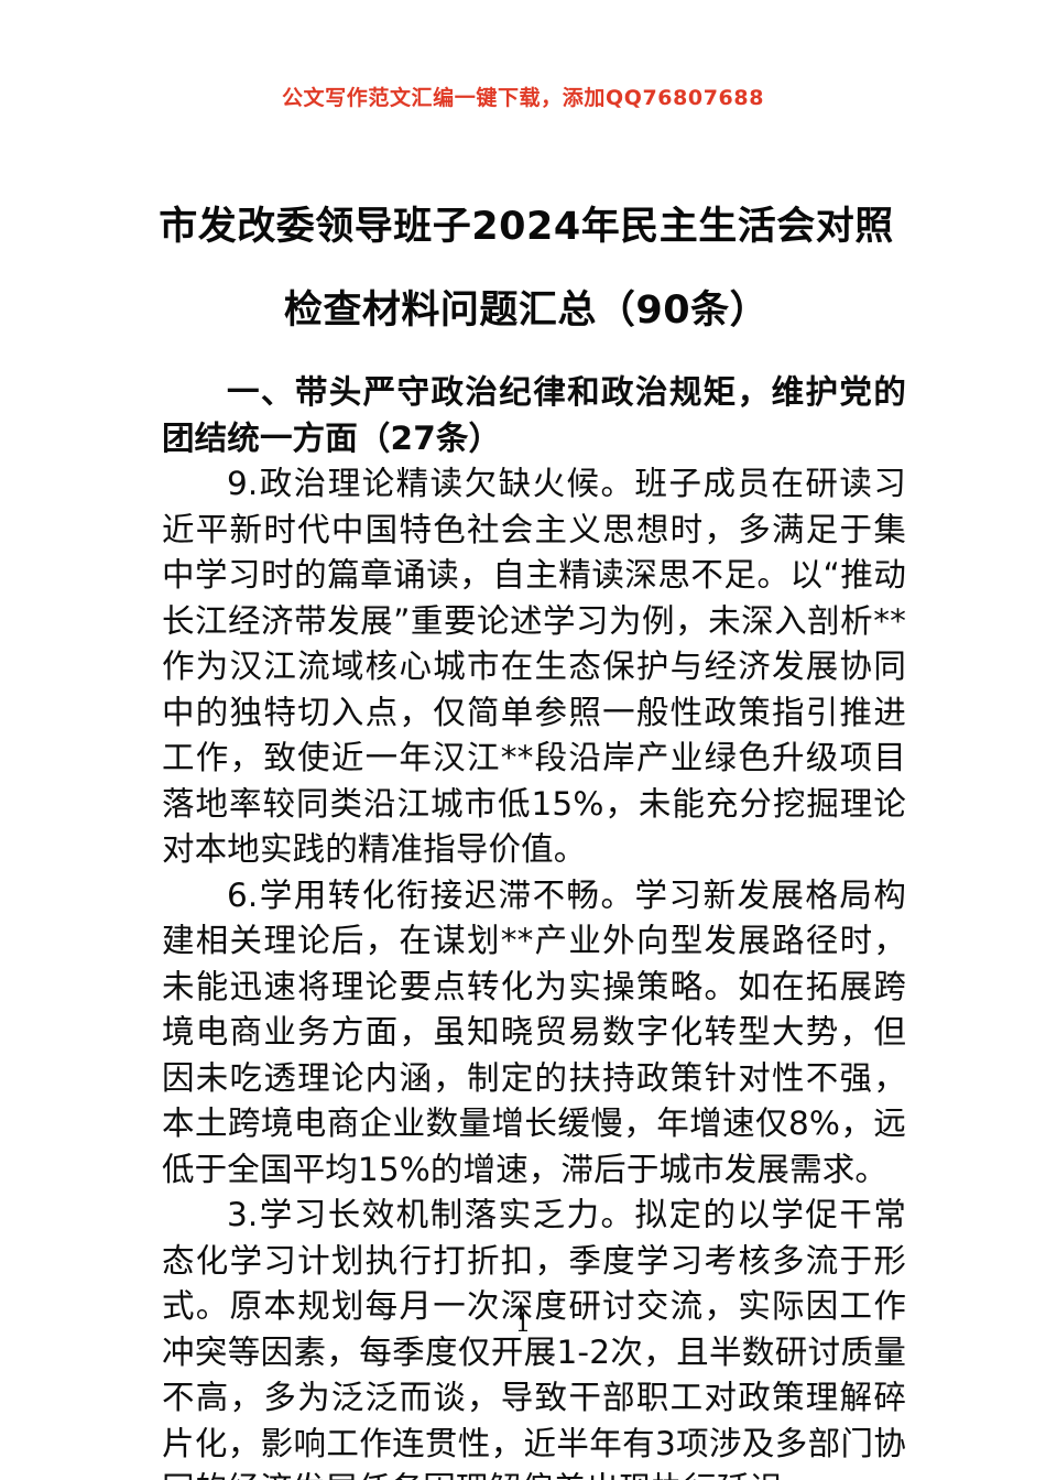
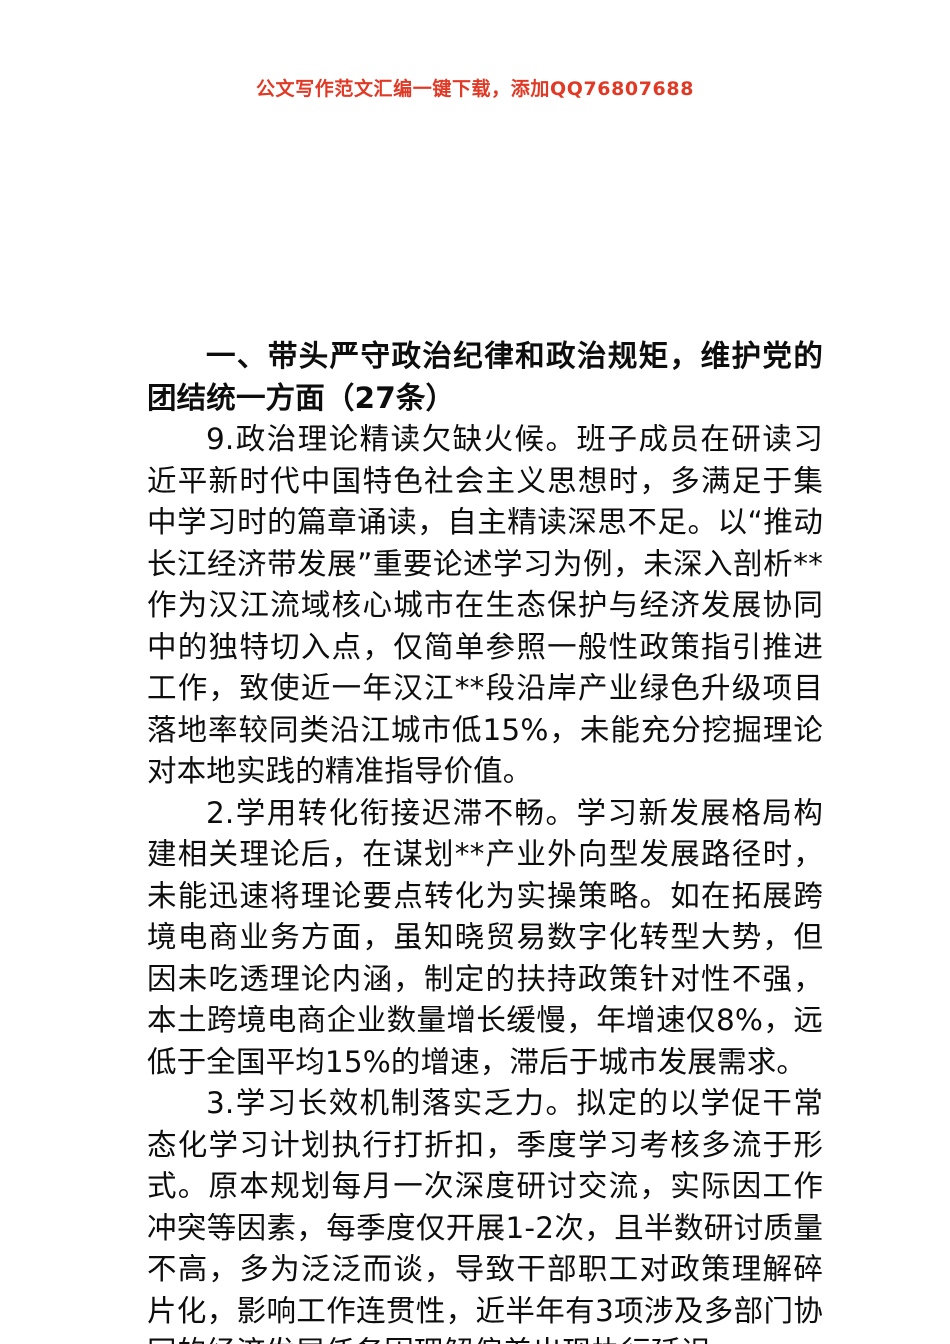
  公文写作范文汇编一键下载，添加QQ76807688
- 市发改委领导班子2024年民主生活会对照
- 检查材料问题汇总（90条）
  一、带头严守政治纪律和政治规矩，维护党的团结统一方面（27条）
  9.政治理论精读欠缺火候。班子成员在研读习近平新时代中国特色社会主义思想时，多满足于集中学习时的篇章诵读，自主精读深思不足。以“推动长江经济带发展”重要论述学习为例，未深入剖析**作为汉江流域核心城市在生态保护与经济发展协同中的独特切入点，仅简单参照一般性政策指引推进工作，致使近一年汉江**段沿岸产业绿色升级项目落地率较同类沿江城市低15%，未能充分挖掘理论对本地实践的精准指导价值。
- 6.学用转化衔接迟滞不畅。学习新发展格局构建相关理论后，在谋划**产业外向型发展路径时，未能迅速将理论要点转化为实操策略。如在拓展跨境电商业务方面，虽知晓贸易数字化转型大势，但因未吃透理论内涵，制定的扶持政策针对性不强，本土跨境电商企业数量增长缓慢，年增速仅8%，远低于全国平均15%的增速，滞后于城市发展需求。
+ 2.学用转化衔接迟滞不畅。学习新发展格局构建相关理论后，在谋划**产业外向型发展路径时，未能迅速将理论要点转化为实操策略。如在拓展跨境电商业务方面，虽知晓贸易数字化转型大势，但因未吃透理论内涵，制定的扶持政策针对性不强，本土跨境电商企业数量增长缓慢，年增速仅8%，远低于全国平均15%的增速，滞后于城市发展需求。
  3.学习长效机制落实乏力。拟定的以学促干常态化学习计划执行打折扣，季度学习考核多流于形式。原本规划每月一次深度研讨交流，实际因工作冲突等因素，每季度仅开展1-2次，且半数研讨质量不高，多为泛泛而谈，导致干部职工对政策理解碎片化，影响工作连贯性，近半年有3项涉及多部门协
- 1
